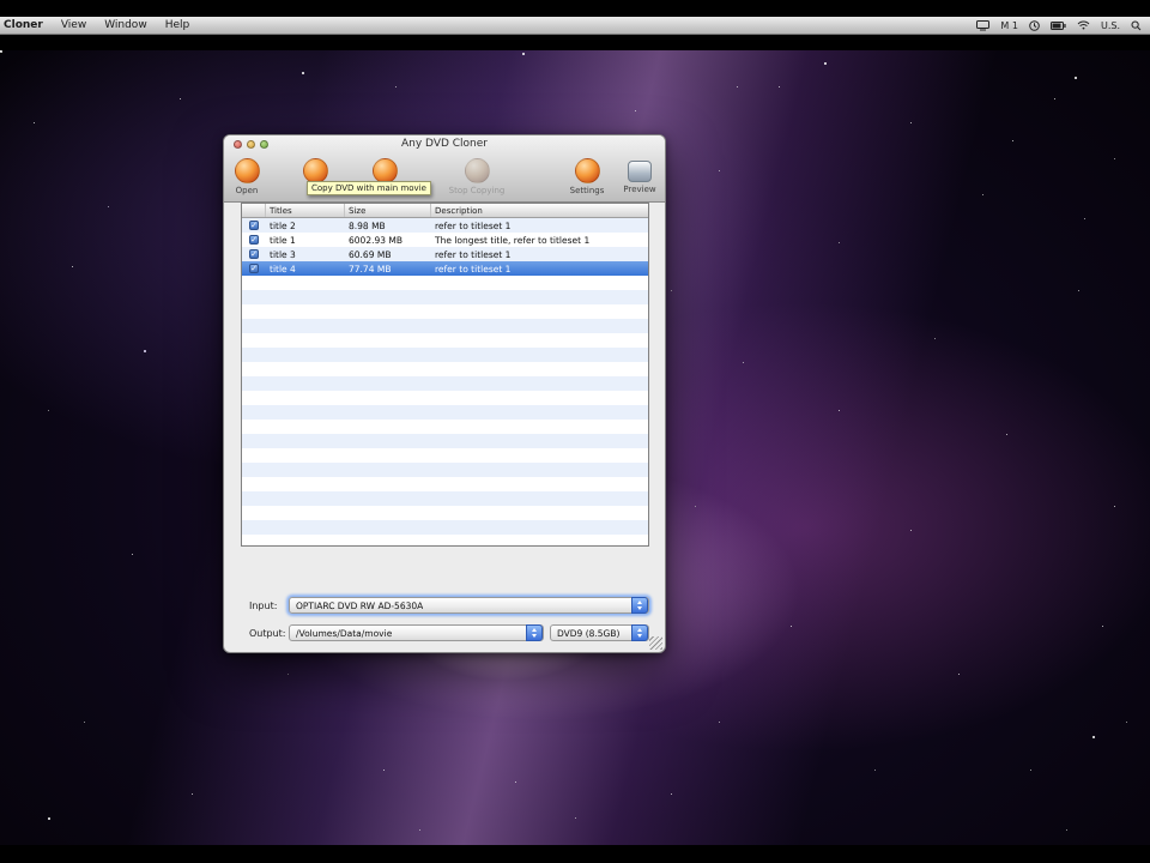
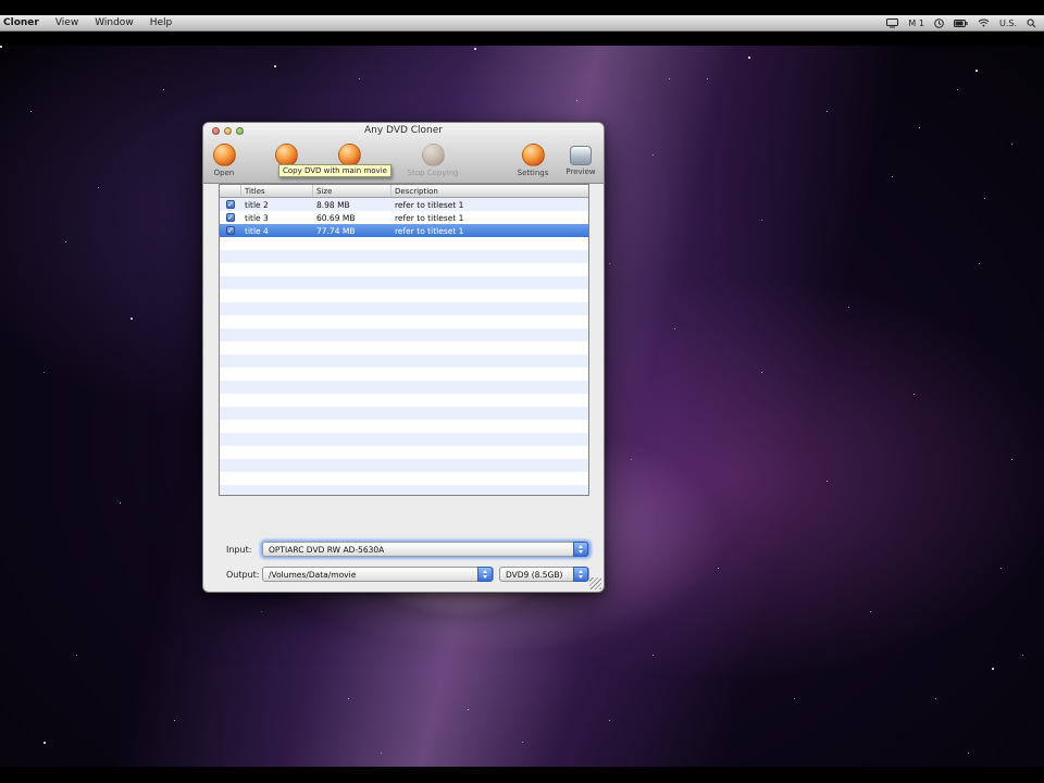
  Cloner
  View
  Window
  Help
  M 1
  U.S.
  Any DVD Cloner
  Open
  Stop Copying
  Settings
  Preview
  Copy DVD with main movie
  Titles
  Size
  Description
  title 2
  8.98 MB
  refer to titleset 1
- title 1
- 6002.93 MB
- The longest title, refer to titleset 1
  title 3
  60.69 MB
  refer to titleset 1
  title 4
  77.74 MB
  refer to titleset 1
  Input:
  OPTIARC DVD RW AD-5630A
  Output:
  /Volumes/Data/movie
  DVD9 (8.5GB)
